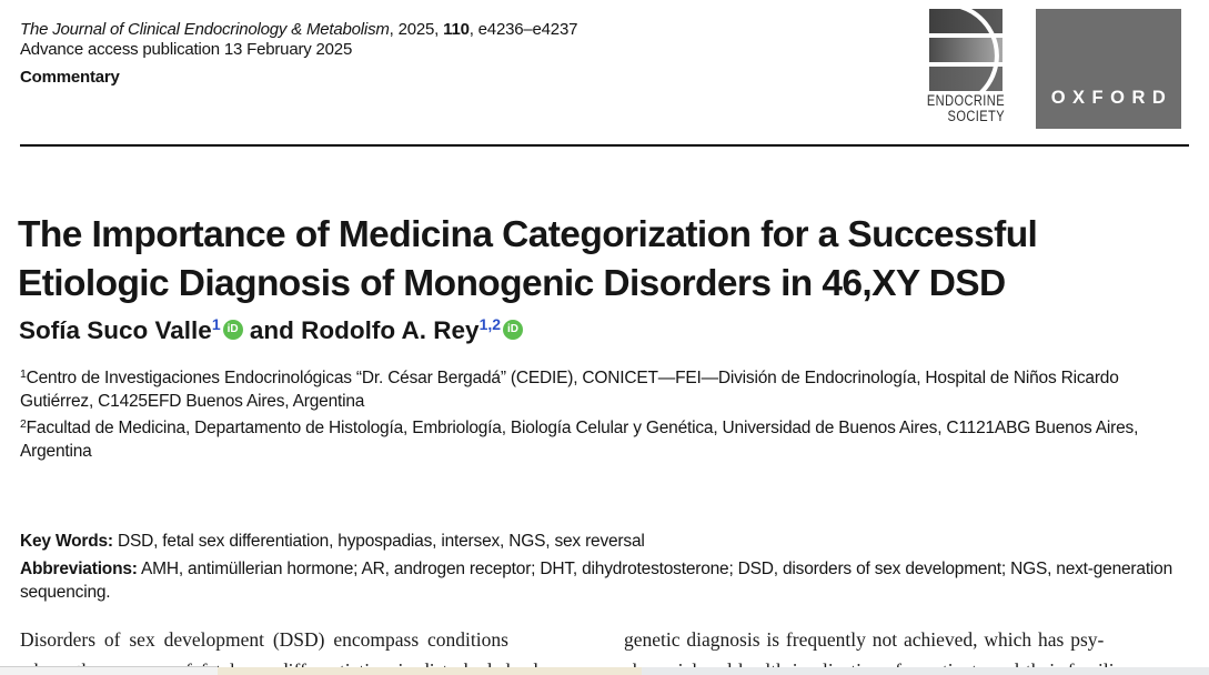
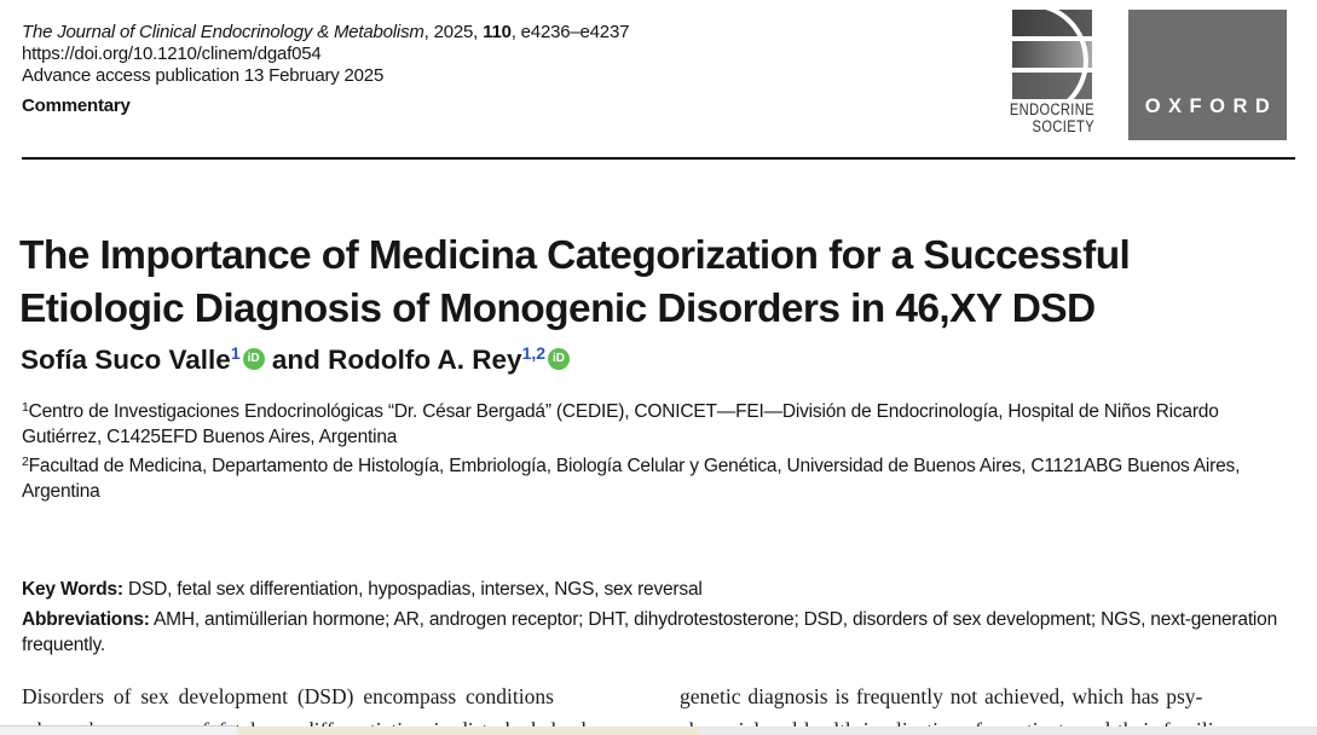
  The Journal of Clinical Endocrinology & Metabolism, 2025, 110, e4236–e4237
+ https://doi.org/10.1210/clinem/dgaf054
  Advance access publication 13 February 2025
  Commentary
  ENDOCRINE
  SOCIETY
  OXFORD
  The Importance of Medicina Categorization for a Successful
  Etiologic Diagnosis of Monogenic Disorders in 46,XY DSD
  Sofía Suco Valle1 iD and Rodolfo A. Rey1,2 iD
  1Centro de Investigaciones Endocrinológicas “Dr. César Bergadá” (CEDIE), CONICET—FEI—División de Endocrinología, Hospital de Niños Ricardo Gutiérrez, C1425EFD Buenos Aires, Argentina
  2Facultad de Medicina, Departamento de Histología, Embriología, Biología Celular y Genética, Universidad de Buenos Aires, C1121ABG Buenos Aires, Argentina
  Key Words: DSD, fetal sex differentiation, hypospadias, intersex, NGS, sex reversal
- Abbreviations: AMH, antimüllerian hormone; AR, androgen receptor; DHT, dihydrotestosterone; DSD, disorders of sex development; NGS, next-generation sequencing.
+ Abbreviations: AMH, antimüllerian hormone; AR, androgen receptor; DHT, dihydrotestosterone; DSD, disorders of sex development; NGS, next-generation frequently.
  Disorders of sex development (DSD) encompass conditions
  genetic diagnosis is frequently not achieved, which has psy-
